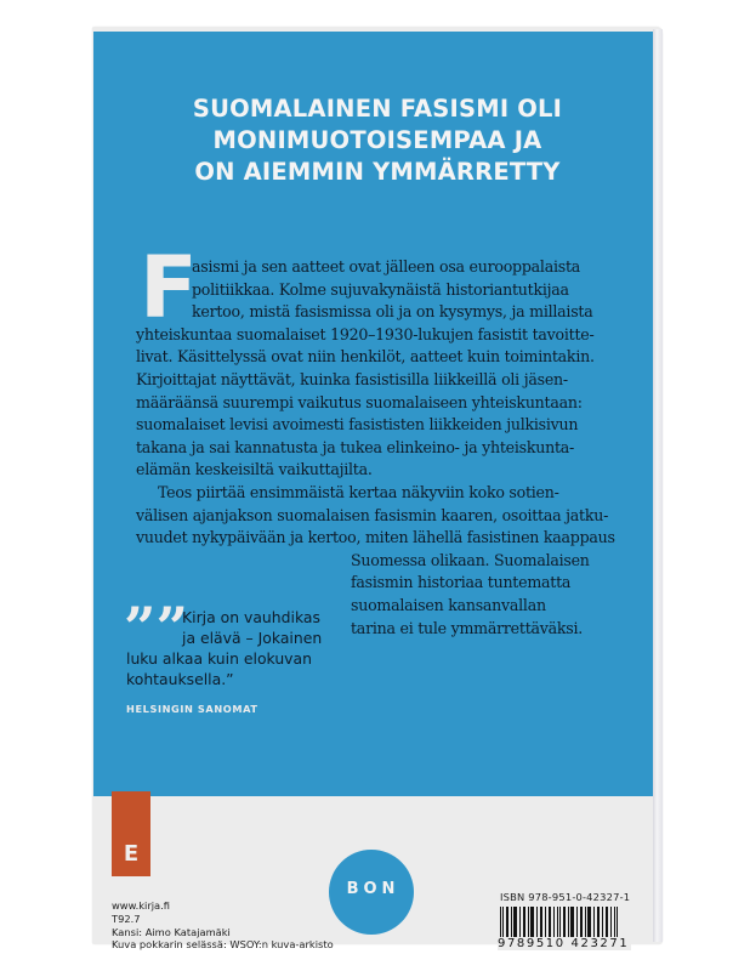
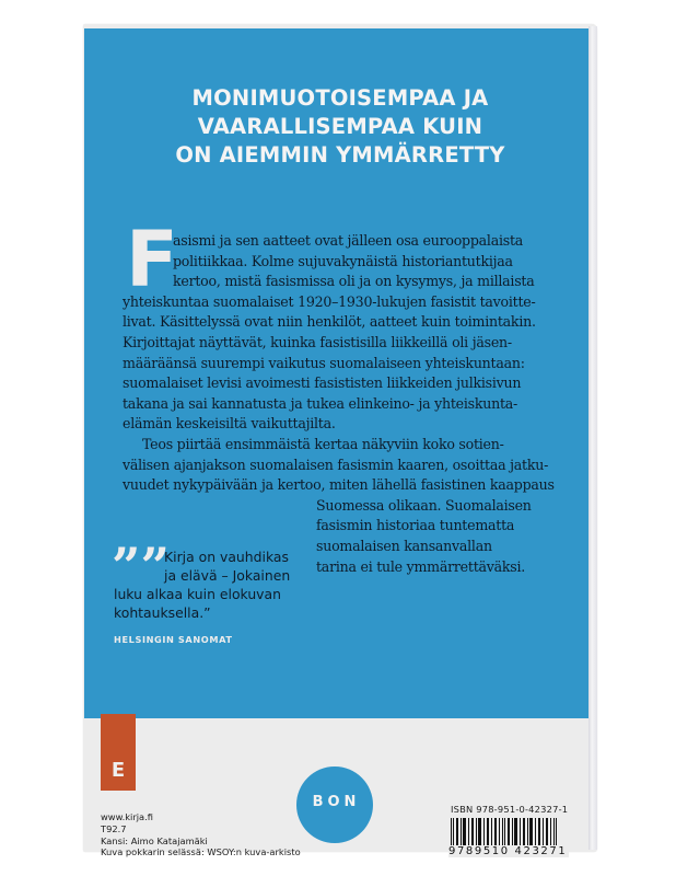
- SUOMALAINEN FASISMI OLI
  MONIMUOTOISEMPAA JA
+ VAARALLISEMPAA KUIN
  ON AIEMMIN YMMÄRRETTY
  F
  asismi ja sen aatteet ovat jälleen osa eurooppalaista
  politiikkaa. Kolme sujuvakynäistä historiantutkijaa
  kertoo, mistä fasismissa oli ja on kysymys, ja millaista
  yhteiskuntaa suomalaiset 1920–1930-lukujen fasistit tavoitte-
  livat. Käsittelyssä ovat niin henkilöt, aatteet kuin toimintakin.
  Kirjoittajat näyttävät, kuinka fasistisilla liikkeillä oli jäsen-
  määräänsä suurempi vaikutus suomalaiseen yhteiskuntaan:
  suomalaiset levisi avoimesti fasististen liikkeiden julkisivun
  takana ja sai kannatusta ja tukea elinkeino- ja yhteiskunta-
  elämän keskeisiltä vaikuttajilta.
  Teos piirtää ensimmäistä kertaa näkyviin koko sotien-
  välisen ajanjakson suomalaisen fasismin kaaren, osoittaa jatku-
  vuudet nykypäivään ja kertoo, miten lähellä fasistinen kaappaus
  Suomessa olikaan. Suomalaisen
  fasismin historiaa tuntematta
  suomalaisen kansanvallan
  tarina ei tule ymmärrettäväksi.
  ””
  Kirja on vauhdikas
  ja elävä – Jokainen
  luku alkaa kuin elokuvan
  kohtauksella.”
  HELSINGIN SANOMAT
  E
  www.kirja.fi
  T92.7
  Kansi: Aimo Katajamäki
  Kuva pokkarin selässä: WSOY:n kuva-arkisto
  BON
  ISBN 978-951-0-42327-1
  9789510 423271
